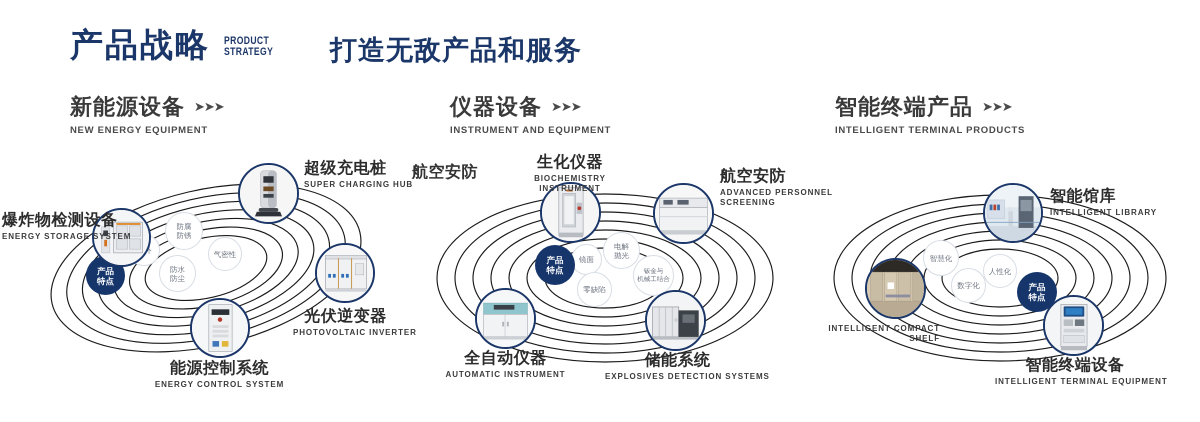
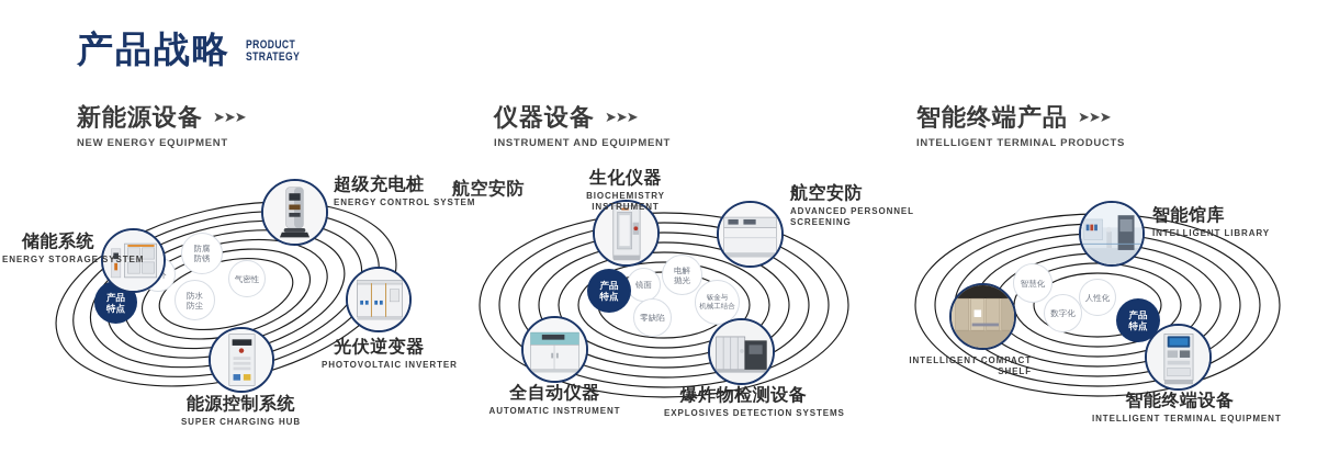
  产品战略
  PRODUCT
  STRATEGY
- 打造无敌产品和服务
  新能源设备
  ➤➤➤
  NEW ENERGY EQUIPMENT
  仪器设备
  ➤➤➤
  INSTRUMENT AND EQUIPMENT
  智能终端产品
  ➤➤➤
  INTELLIGENT TERMINAL PRODUCTS
  防腐
  防锈
  防水
  防尘
  气密性
  产品
  特点
- 爆炸物检测设备
+ 储能系统
  ENERGY STORAGE SYSTEM
  超级充电桩
- SUPER CHARGING HUB
+ ENERGY CONTROL SYSTEM
  光伏逆变器
  PHOTOVOLTAIC INVERT
  能源控制系统
- ENERGY CONTROL SYSTEM
+ SUPER CHARGING HUB
  镜面
  电解
  抛光
  零缺陷
  产品
  特点
  航空安防
  生化仪器
  BIOCHEMISTRY
  INSTRUMENT
  航空安防
  ADVANCED PERSONNEL
  SCREENING
- 储能系统
+ 爆炸物检测设备
  EXPLOSIVES DETECTION SYSTEMS
  全自动仪器
  AUTOMATIC INSTRUMENT
  智慧化
  数字化
  人性化
  产品
  特点
  智能馆库
  INTELLIGENT LIBRARY
  智能终端设备
  INTELLIGENT TERMINAL EQUIPMENT
  INTELLIGENT COMPACT
  SHELF
